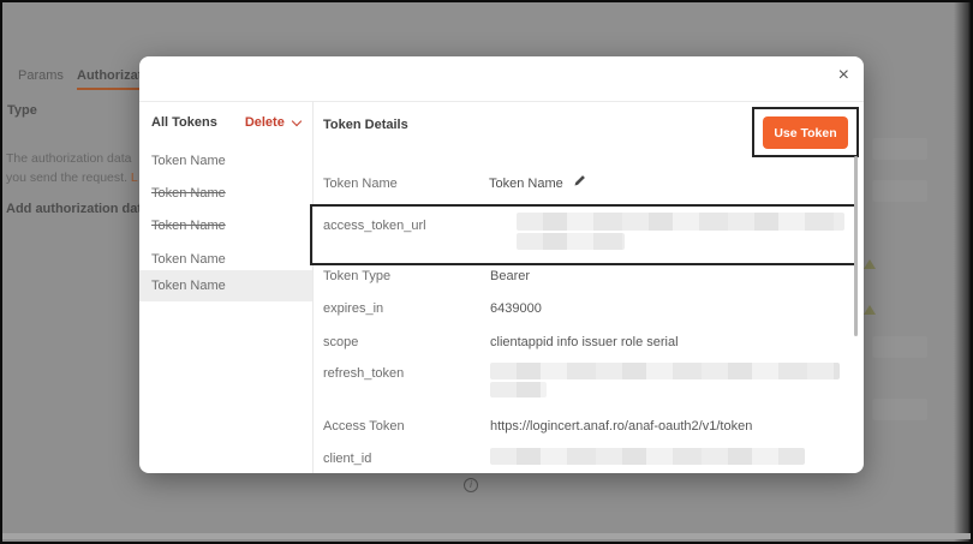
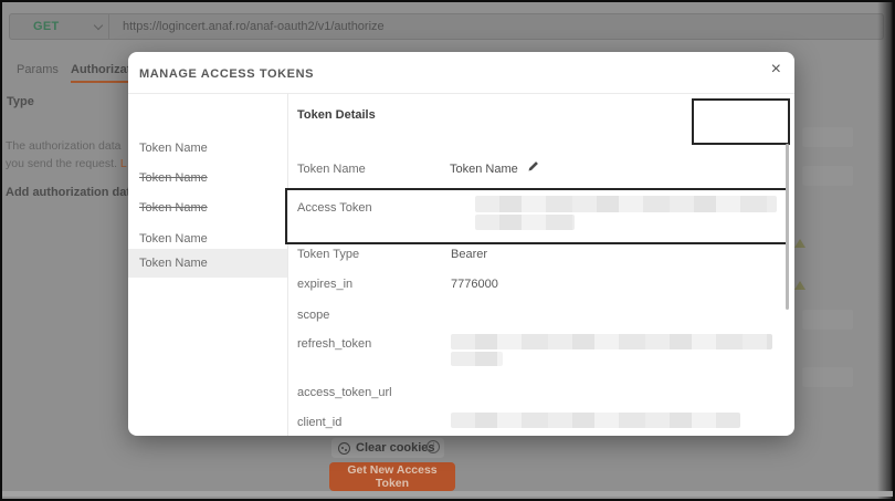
+ GET
+ https://logincert.anaf.ro/anaf-oauth2/v1/authorize
  Params
  Authoriza
  Type
  The authorization data
  you send the request. L
  Add authorization da
+ Clear cookies
+ Get New Access Token
+ MANAGE ACCESS TOKENS
  ×
- All Tokens
- Delete
  Token Name
  Token Name
  Token Name
  Token Name
  Token Name
  Token Details
- Use Token
  Token Name
  Token Name
- access_token_url
+ Access Token
  Token Type
  Bearer
  expires_in
- 6439000
+ 7776000
  scope
- clientappid info issuer role serial
  refresh_token
- Access Token
+ access_token_url
- https://logincert.anaf.ro/anaf-oauth2/v1/token
  client_id
